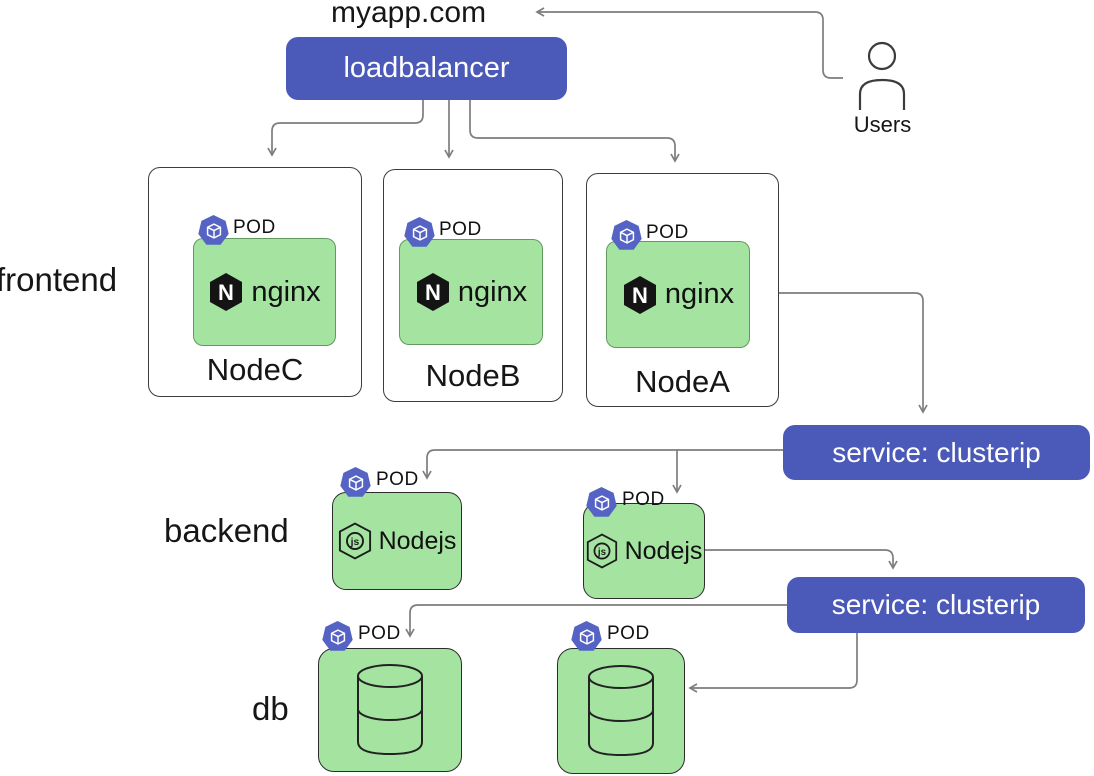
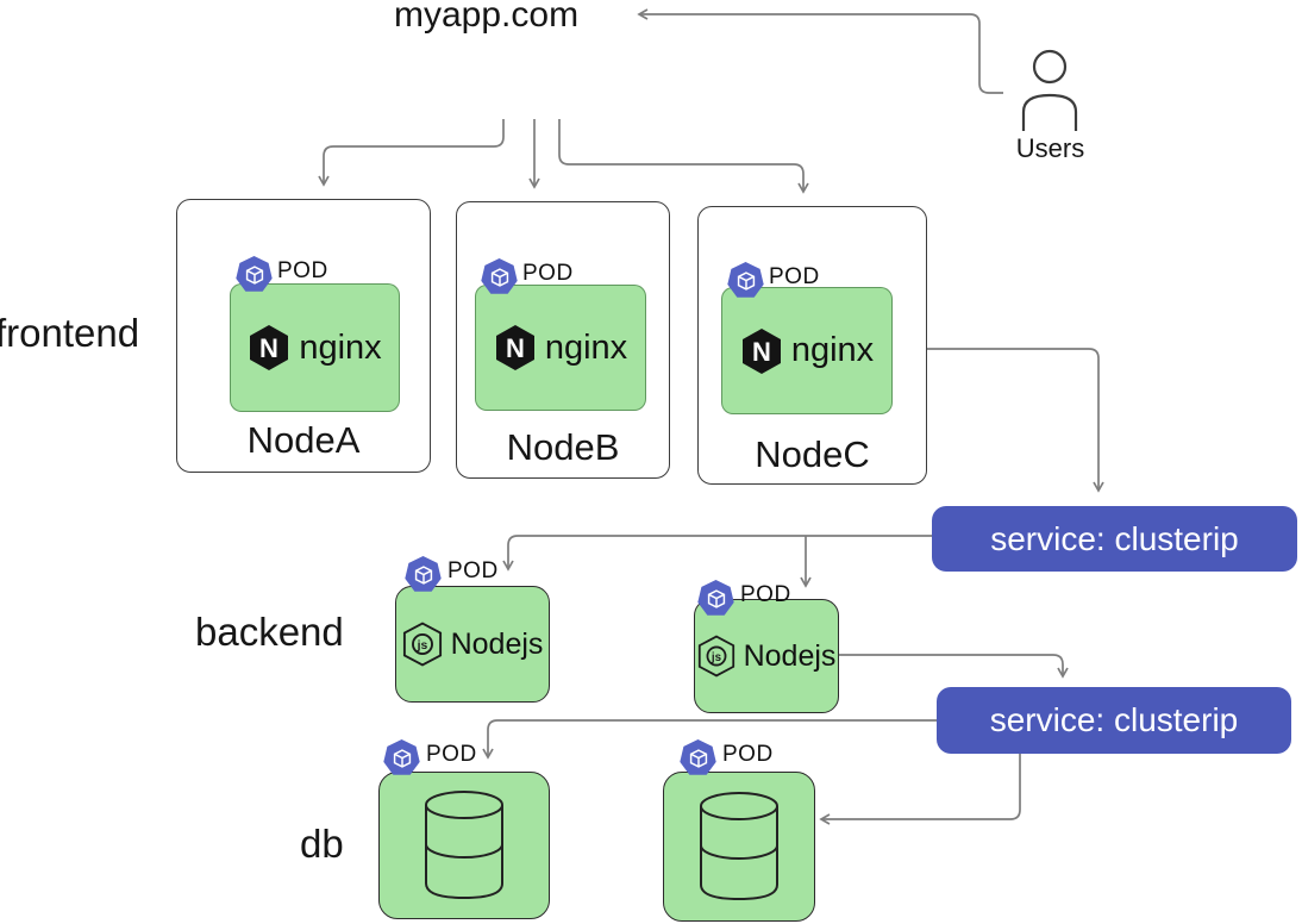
  myapp.com
  Users
- loadbalancer
  frontend
  N
  nginx
  POD
- NodeC
+ NodeA
  N
  nginx
  POD
  NodeB
  N
  nginx
  POD
- NodeA
+ NodeC
  service: clusterip
  service: clusterip
  backend
  js
  Nodejs
  POD
  js
  Nodejs
  POD
  db
  POD
  POD
